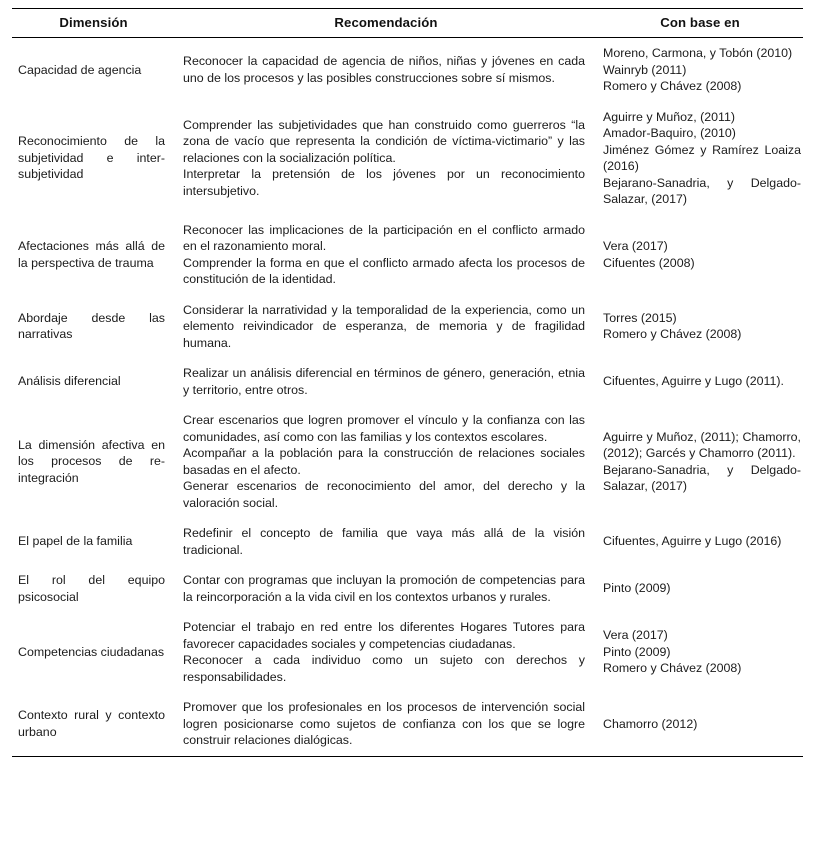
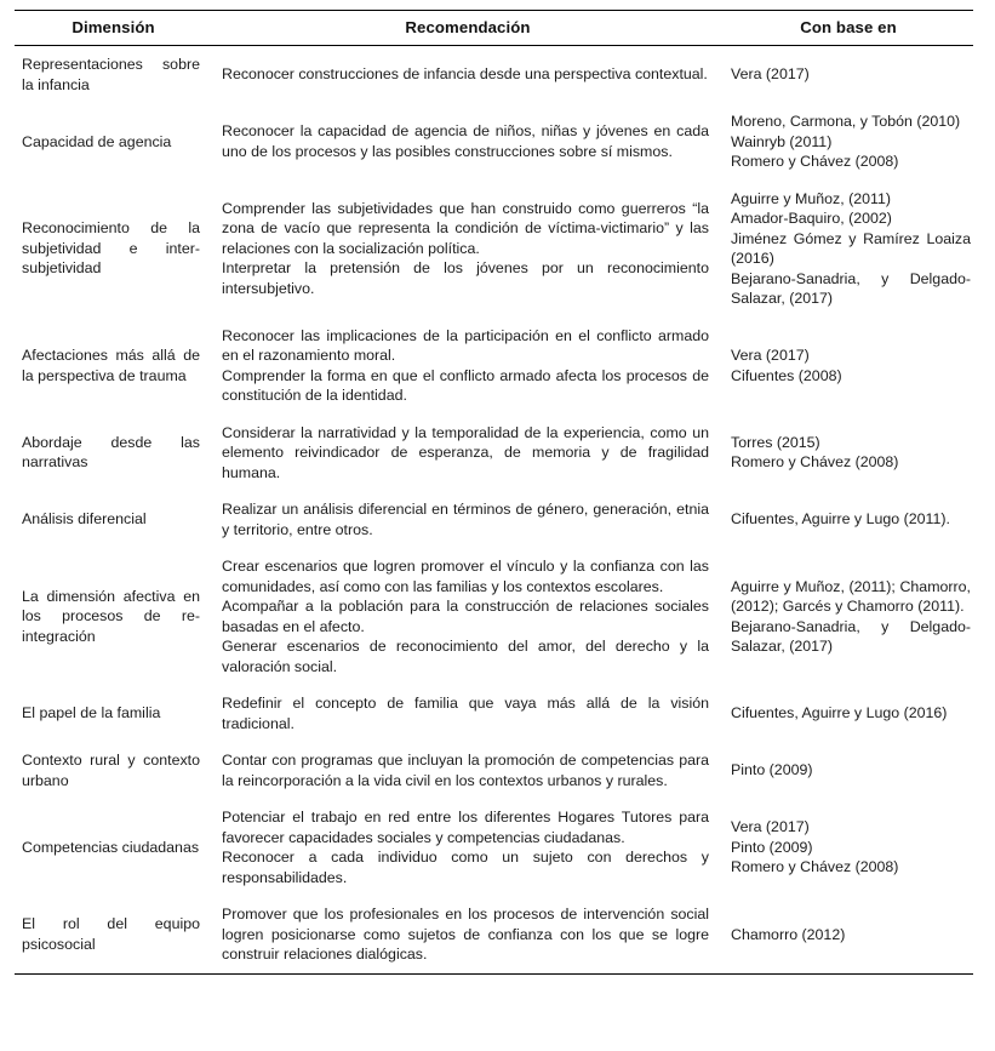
  Dimensión	Recomendación	Con base en
+ Representaciones sobre la infancia	Reconocer construcciones de infancia desde una perspectiva contextual.	Vera (2017)
  Capacidad de agencia	Reconocer la capacidad de agencia de niños, niñas y jóvenes en cada uno de los procesos y las posibles construcciones sobre sí mismos.	Moreno, Carmona, y Tobón (2010)Wainryb (2011)Romero y Chávez (2008)
- Reconocimiento de la subjetividad e inter-subjetividad	Comprender las subjetividades que han construido como guerreros “la zona de vacío que representa la condición de víctima-victimario” y las relaciones con la socialización política.Interpretar la pretensión de los jóvenes por un reconocimiento intersubjetivo.	Aguirre y Muñoz, (2011)Amador-Baquiro, (2010)Jiménez Gómez y Ramírez Loaiza (2016)Bejarano-Sanadria, y Delgado-Salazar, (2017)
+ Reconocimiento de la subjetividad e inter-subjetividad	Comprender las subjetividades que han construido como guerreros “la zona de vacío que representa la condición de víctima-victimario” y las relaciones con la socialización política.Interpretar la pretensión de los jóvenes por un reconocimiento intersubjetivo.	Aguirre y Muñoz, (2011)Amador-Baquiro, (2002)Jiménez Gómez y Ramírez Loaiza (2016)Bejarano-Sanadria, y Delgado-Salazar, (2017)
  Afectaciones más allá de la perspectiva de trauma	Reconocer las implicaciones de la participación en el conflicto armado en el razonamiento moral.Comprender la forma en que el conflicto armado afecta los procesos de constitución de la identidad.	Vera (2017)Cifuentes (2008)
  Abordaje desde las narrativas	Considerar la narratividad y la temporalidad de la experiencia, como un elemento reivindicador de esperanza, de memoria y de fragilidad humana.	Torres (2015)Romero y Chávez (2008)
  Análisis diferencial	Realizar un análisis diferencial en términos de género, generación, etnia y territorio, entre otros.	Cifuentes, Aguirre y Lugo (2011).
  La dimensión afectiva en los procesos de re-integración	Crear escenarios que logren promover el vínculo y la confianza con las comunidades, así como con las familias y los contextos escolares.Acompañar a la población para la construcción de relaciones sociales basadas en el afecto.Generar escenarios de reconocimiento del amor, del derecho y la valoración social.	Aguirre y Muñoz, (2011); Chamorro, (2012); Garcés y Chamorro (2011).Bejarano-Sanadria, y Delgado-Salazar, (2017)
  El papel de la familia	Redefinir el concepto de familia que vaya más allá de la visión tradicional.	Cifuentes, Aguirre y Lugo (2016)
- El rol del equipo psicosocial	Contar con programas que incluyan la promoción de competencias para la reincorporación a la vida civil en los contextos urbanos y rurales.	Pinto (2009)
+ Contexto rural y contexto urbano	Contar con programas que incluyan la promoción de competencias para la reincorporación a la vida civil en los contextos urbanos y rurales.	Pinto (2009)
  Competencias ciudadanas	Potenciar el trabajo en red entre los diferentes Hogares Tutores para favorecer capacidades sociales y competencias ciudadanas.Reconocer a cada individuo como un sujeto con derechos y responsabilidades.	Vera (2017)Pinto (2009)Romero y Chávez (2008)
- Contexto rural y contexto urbano	Promover que los profesionales en los procesos de intervención social logren posicionarse como sujetos de confianza con los que se logre construir relaciones dialógicas.	Chamorro (2012)
+ El rol del equipo psicosocial	Promover que los profesionales en los procesos de intervención social logren posicionarse como sujetos de confianza con los que se logre construir relaciones dialógicas.	Chamorro (2012)
